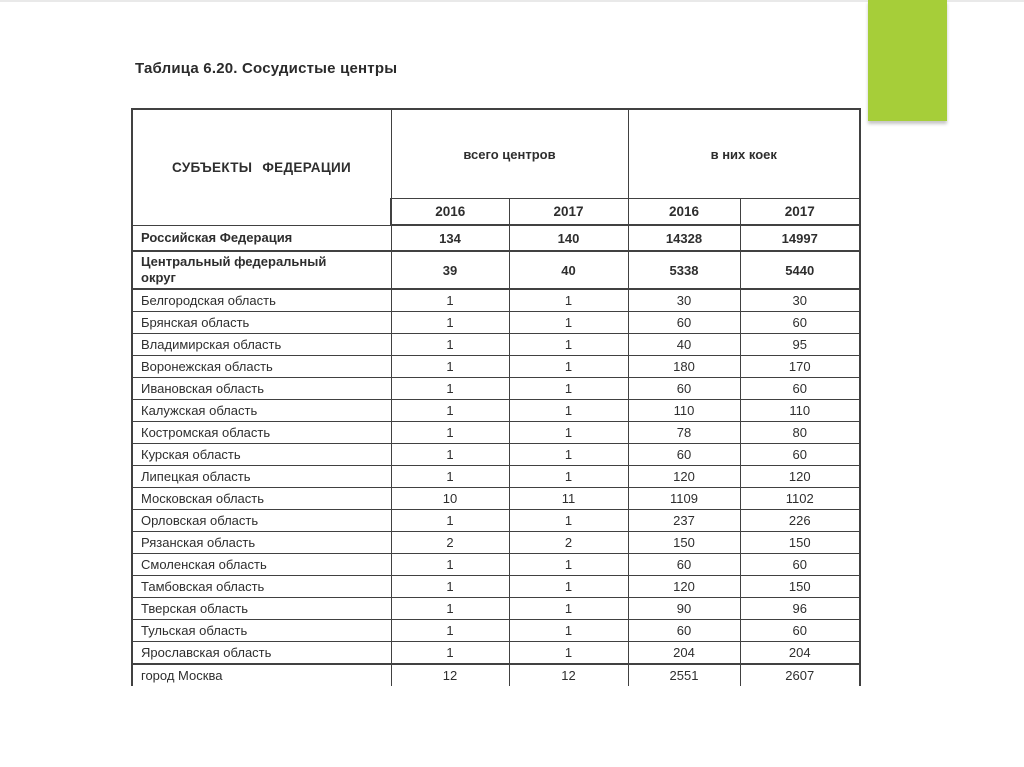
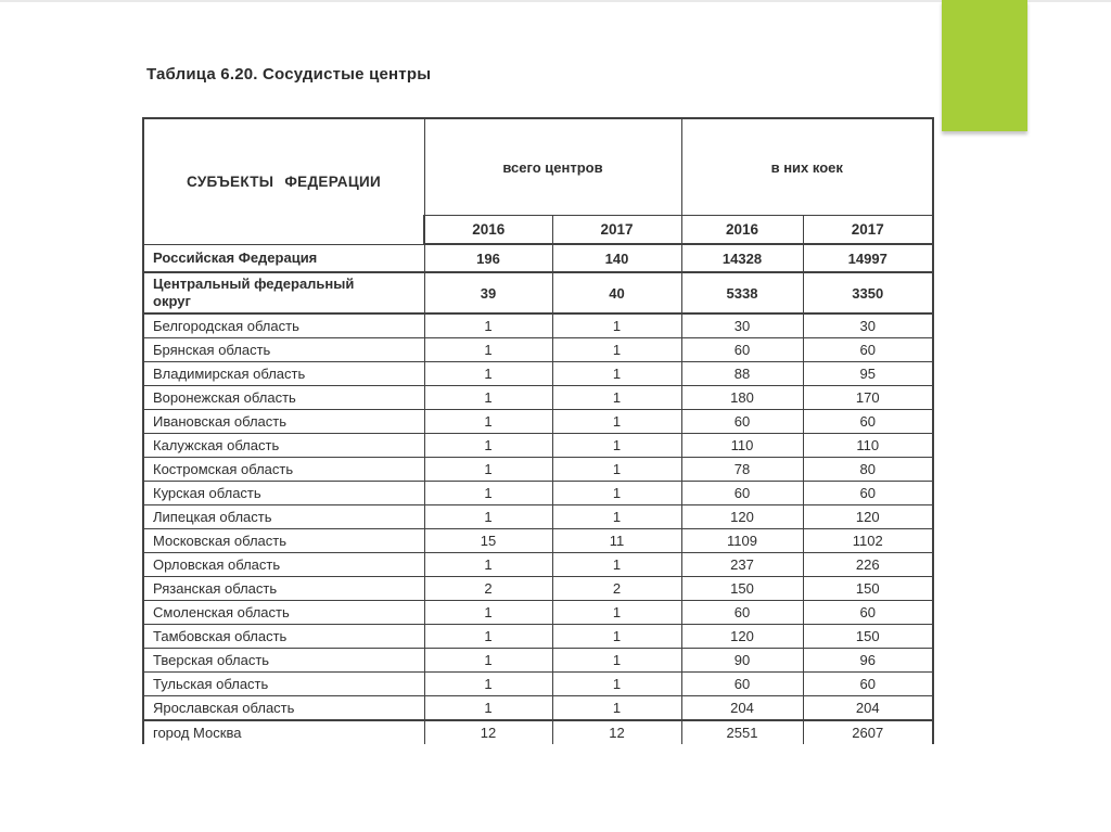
  Таблица 6.20. Сосудистые центры
  СУБЪЕКТЫ ФЕДЕРАЦИИ	всего центров	в них коек
  2016	2017	2016	2017
- Российская Федерация	134	140	14328	14997
+ Российская Федерация	196	140	14328	14997
- Центральный федеральный округ	39	40	5338	5440
+ Центральный федеральный округ	39	40	5338	3350
  Белгородская область	1	1	30	30
  Брянская область	1	1	60	60
- Владимирская область	1	1	40	95
+ Владимирская область	1	1	88	95
  Воронежская область	1	1	180	170
  Ивановская область	1	1	60	60
  Калужская область	1	1	110	110
  Костромская область	1	1	78	80
  Курская область	1	1	60	60
  Липецкая область	1	1	120	120
- Московская область	10	11	1109	1102
+ Московская область	15	11	1109	1102
  Орловская область	1	1	237	226
  Рязанская область	2	2	150	150
  Смоленская область	1	1	60	60
  Тамбовская область	1	1	120	150
  Тверская область	1	1	90	96
  Тульская область	1	1	60	60
  Ярославская область	1	1	204	204
  город Москва	12	12	2551	2607
